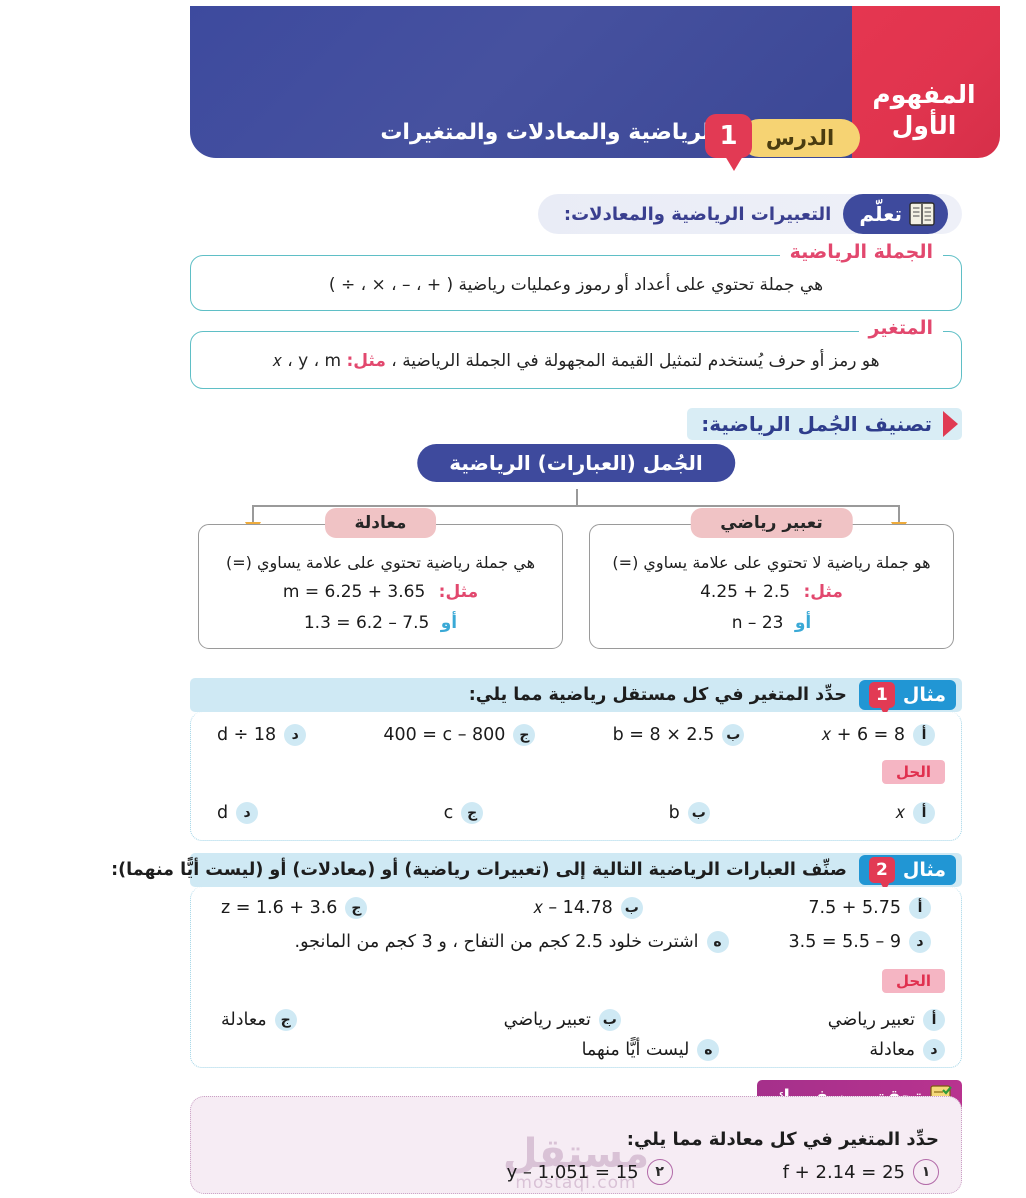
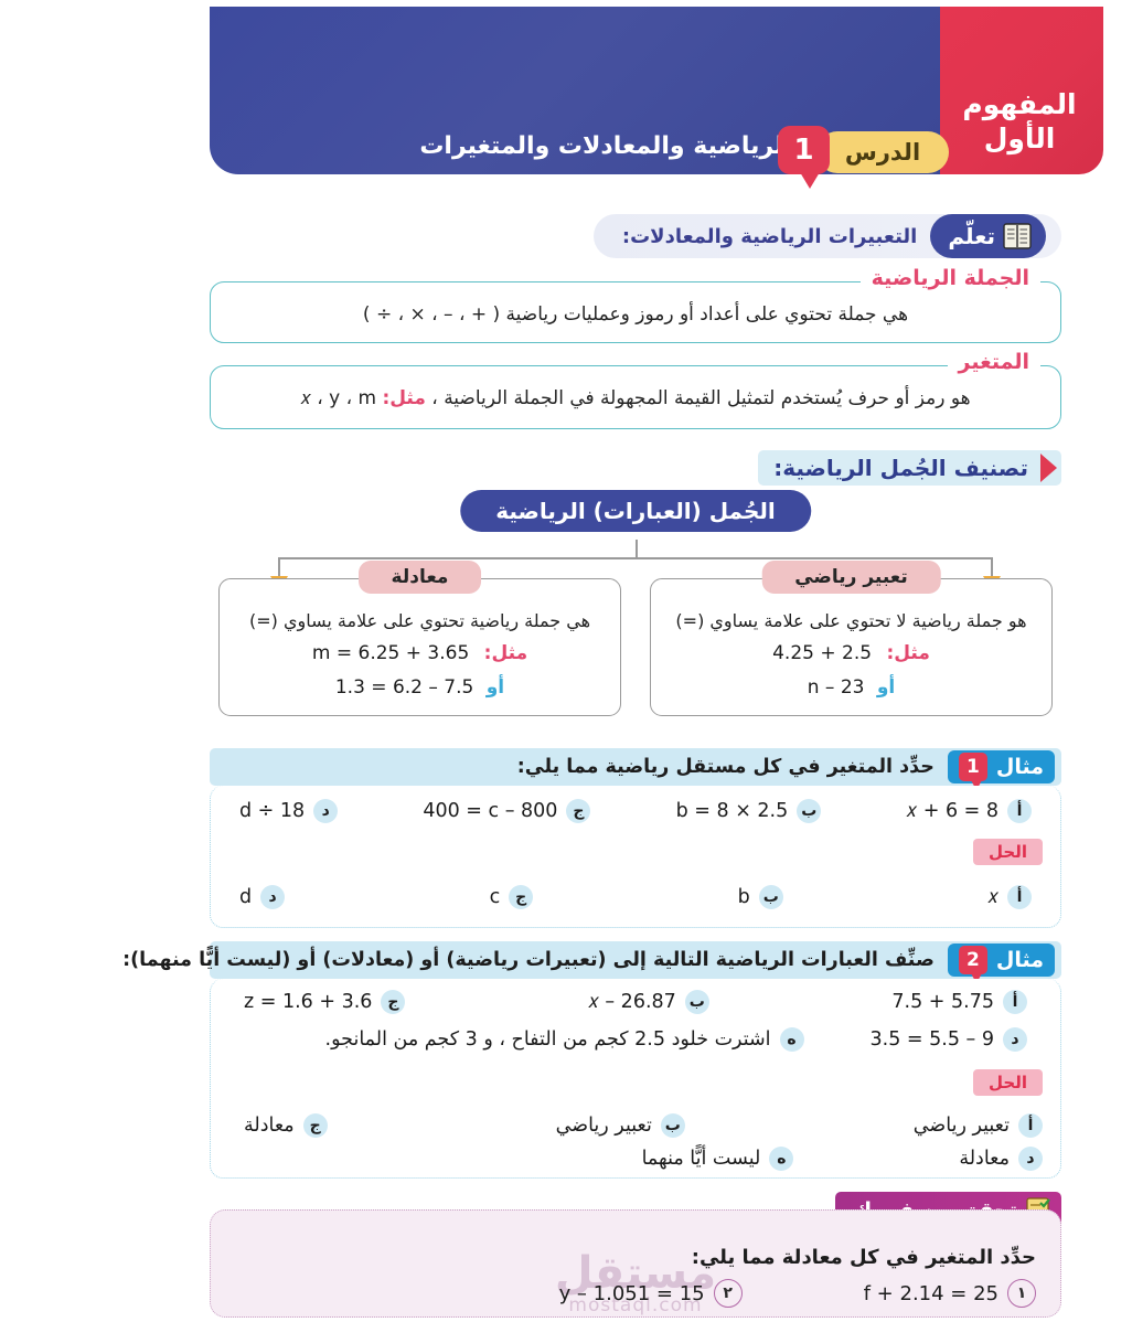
  المفهوم
  الأول
  رياضية والمعادلات والمتغيرات
  الدرس
  1
  تعلّم
  التعبيرات الرياضية والمعادلات:
  الجملة الرياضية
  هي جملة تحتوي على أعداد أو رموز وعمليات رياضية ( + ، – ، × ، ÷ )
  المتغير
  هو رمز أو حرف يُستخدم لتمثيل القيمة المجهولة في الجملة الرياضية ، مثل: 𝑥 ، y ، m
  تصنيف الجُمل الرياضية:
  الجُمل (العبارات) الرياضية
  معادلة
  هي جملة رياضية تحتوي على علامة يساوي (=)
  مثل: m = 6.25 + 3.65
  أو 1.3 = 6.2 – 7.5
  تعبير رياضي
  هو جملة رياضية لا تحتوي على علامة يساوي (=)
  مثل: 4.25 + 2.5
  أو n – 23
  مثال
  1
  حدِّد المتغير في كل مستقل رياضية مما يلي:
  أ
  𝑥 + 6 = 8
  ب
  b = 8 × 2.5
  ج
  400 = c – 800
  د
  d ÷ 18
  الحل
  أ
  𝑥
  ب
  b
  ج
  c
  د
  d
  مثال
  2
  صنِّف العبارات الرياضية التالية إلى (تعبيرات رياضية) أو (معادلات) أو (ليست أيًّا منهما):
  أ
  7.5 + 5.75
  ب
- 𝑥 – 14.78
+ 𝑥 – 26.87
  ج
  z = 1.6 + 3.6
  د
  3.5 = 5.5 – 9
  ه
  اشترت خلود 2.5 كجم من التفاح ، و 3 كجم من المانجو.
  الحل
  أ
  تعبير رياضي
  ب
  تعبير رياضي
  ج
  معادلة
  د
  معادلة
  ه
  ليست أيًّا منهما
  مستقل
  mostaql.com
  حدِّد المتغير في كل معادلة مما يلي:
  ١
  f + 2.14 = 25
  ٢
  y – 1.051 = 15
